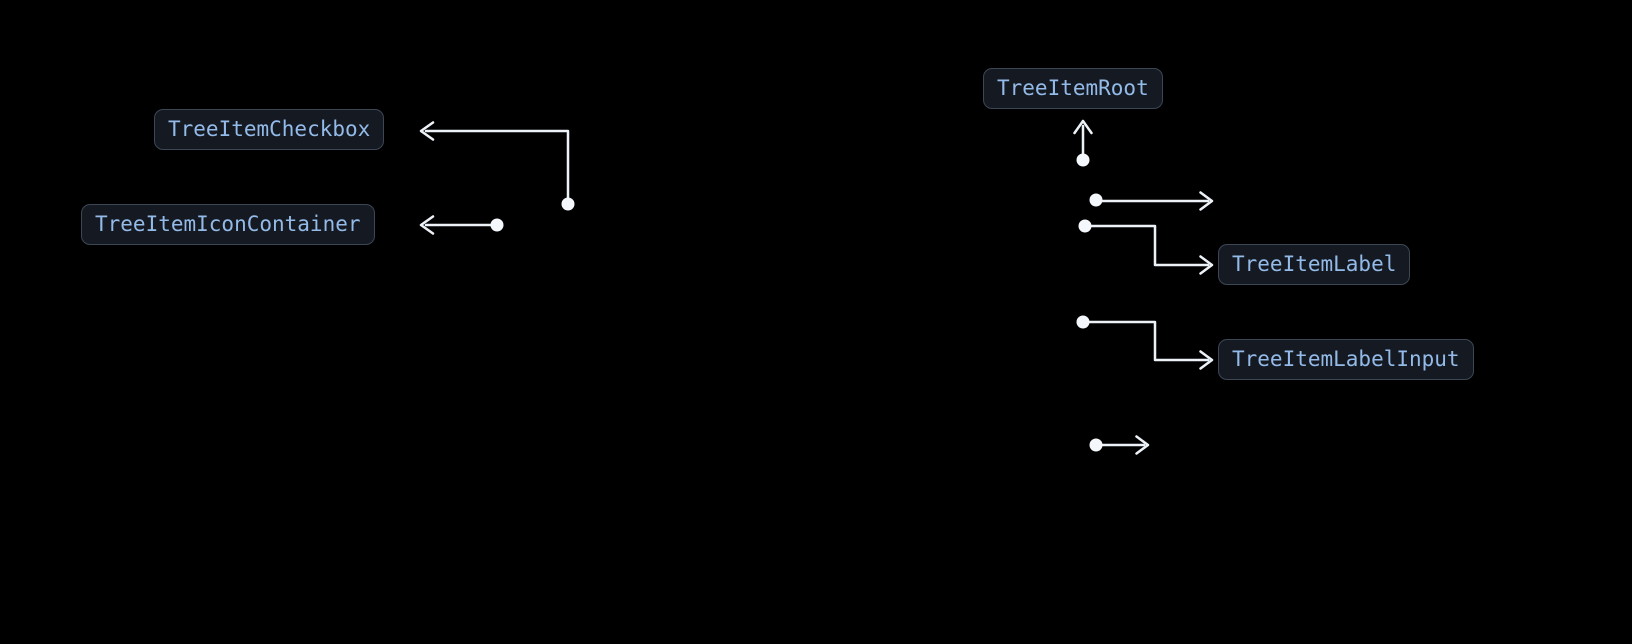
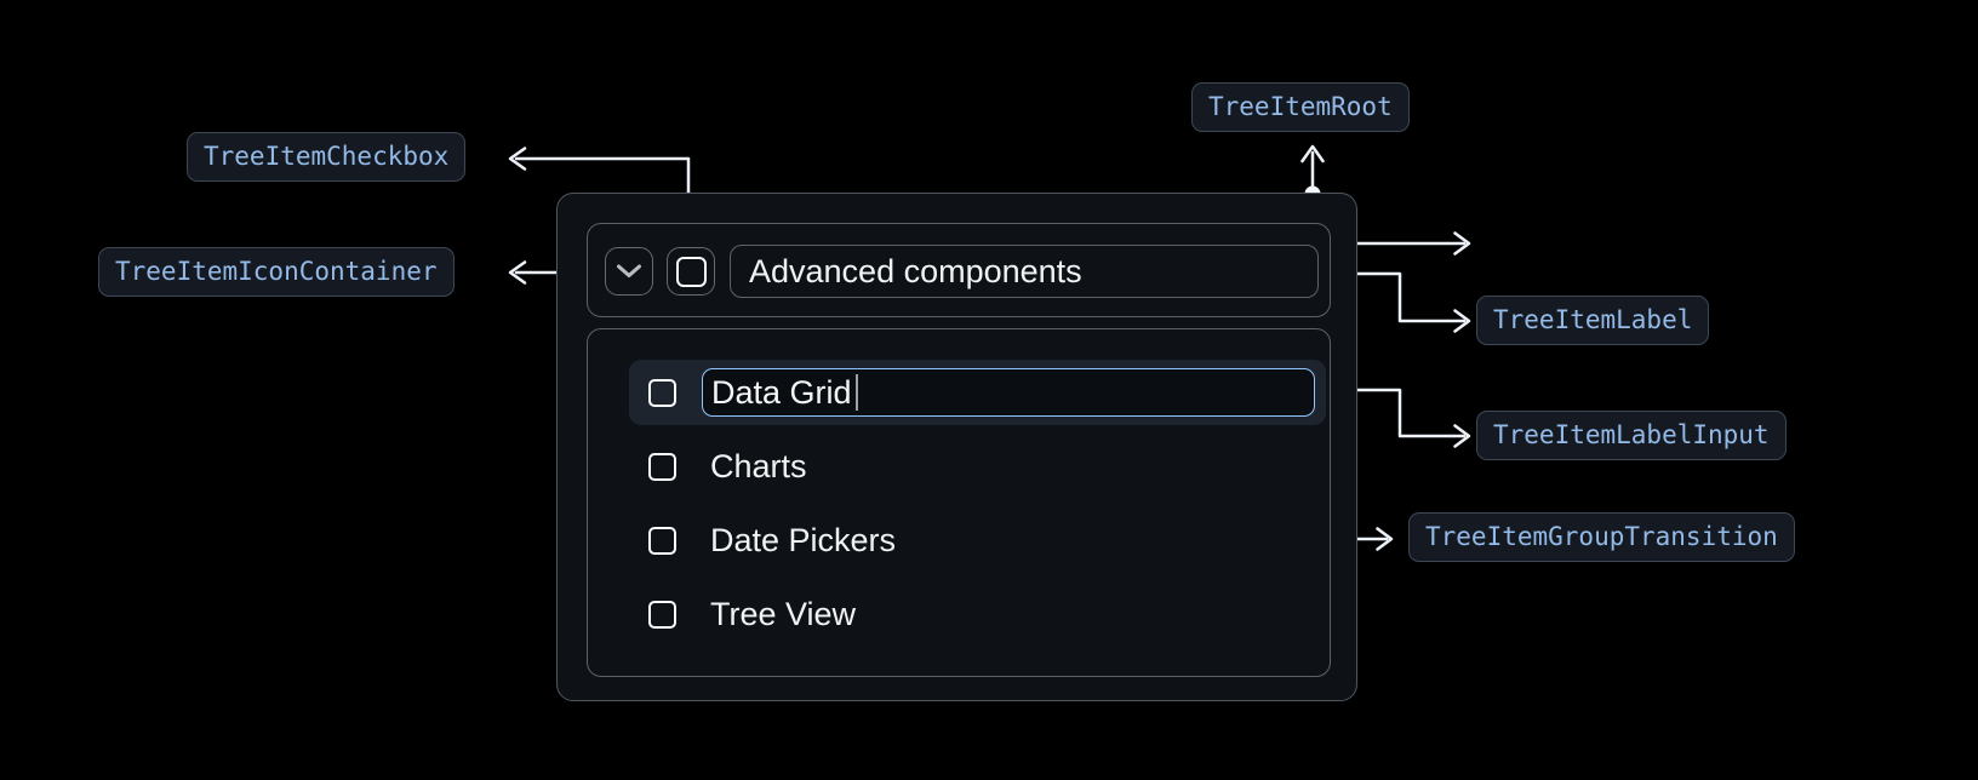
  TreeItemCheckbox
  TreeItemIconContainer
  TreeItemRoot
  TreeItemLabel
  TreeItemLabelInput
+ TreeItemGroupTransition
+ Advanced components
+ Data Grid
+ Charts
+ Date Pickers
+ Tree View
